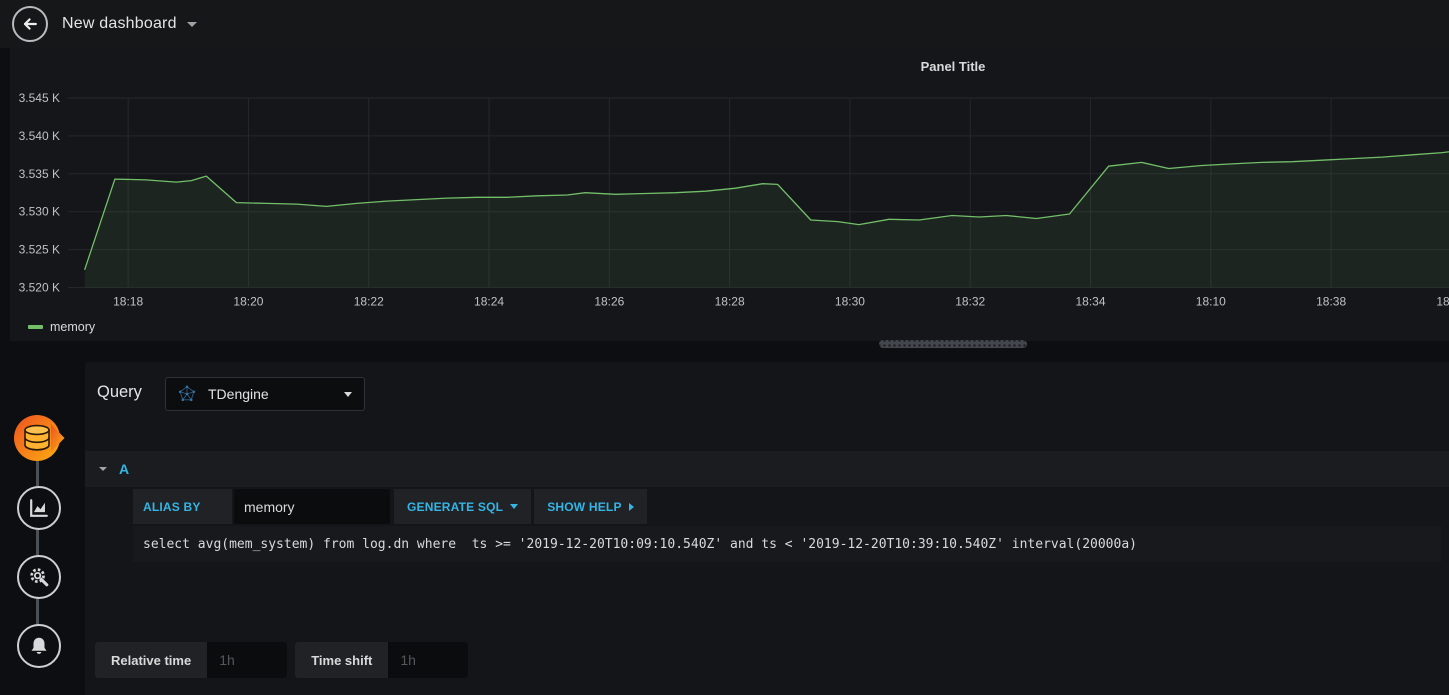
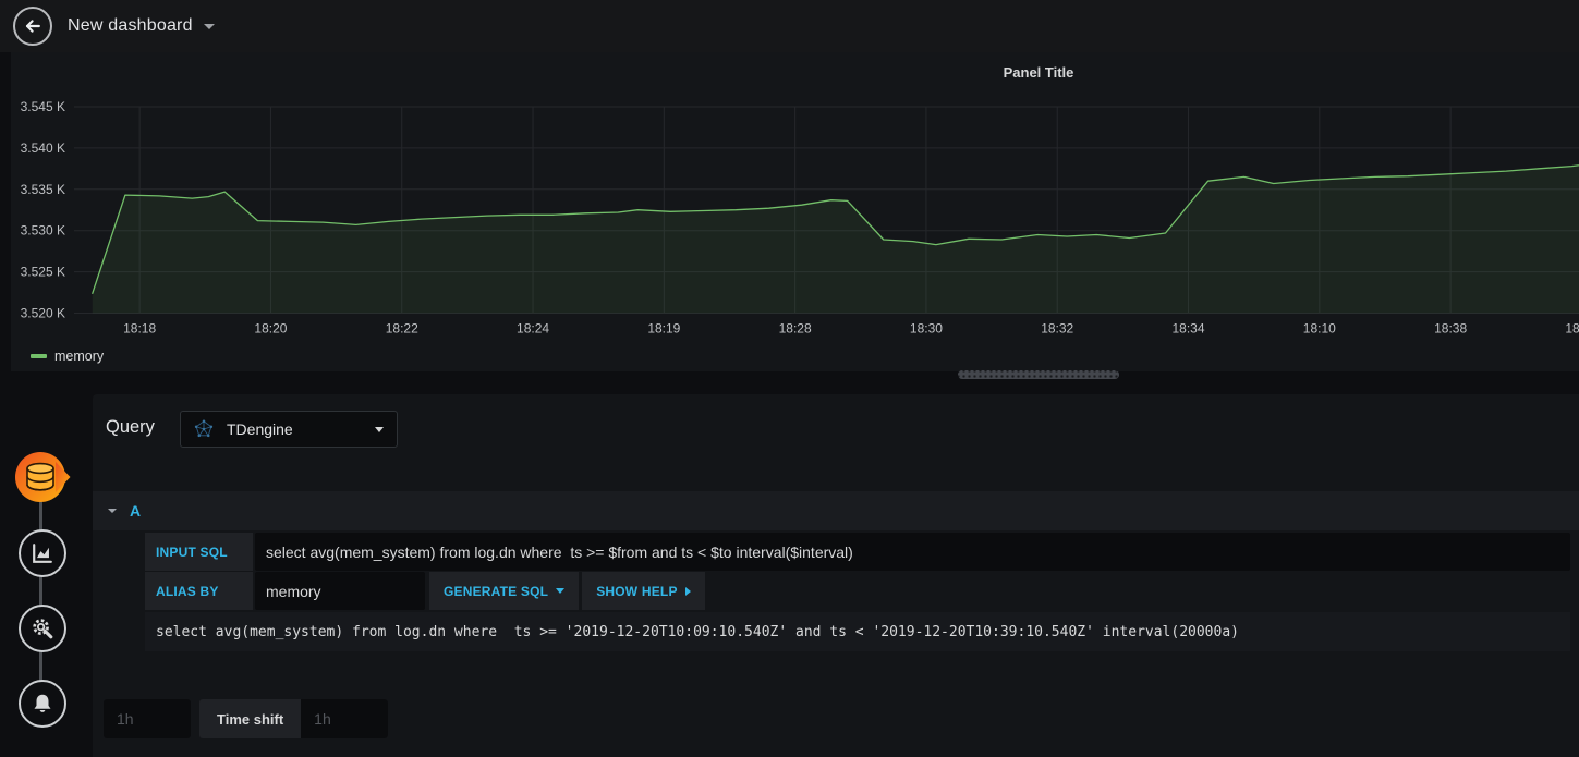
  New dashboard
  Panel Title
  3.545 K
  3.540 K
  3.535 K
  3.530 K
  3.525 K
  3.520 K
  18:18
  18:20
  18:22
  18:24
- 18:26
+ 18:19
  18:28
  18:30
  18:32
  18:34
  18:10
  18:38
  memory
  Query
  TDengine
  A
+ INPUT SQL
+ select avg(mem_system) from log.dn where ts >= $from and ts < $to interval($interval)
  ALIAS BY
  memory
  GENERATE SQL
  SHOW HELP
  select avg(mem_system) from log.dn where ts >= '2019-12-20T10:09:10.540Z' and ts < '2019-12-20T10:39:10.540Z' interval(20000a)
- Relative time
  1h
  Time shift
  1h
